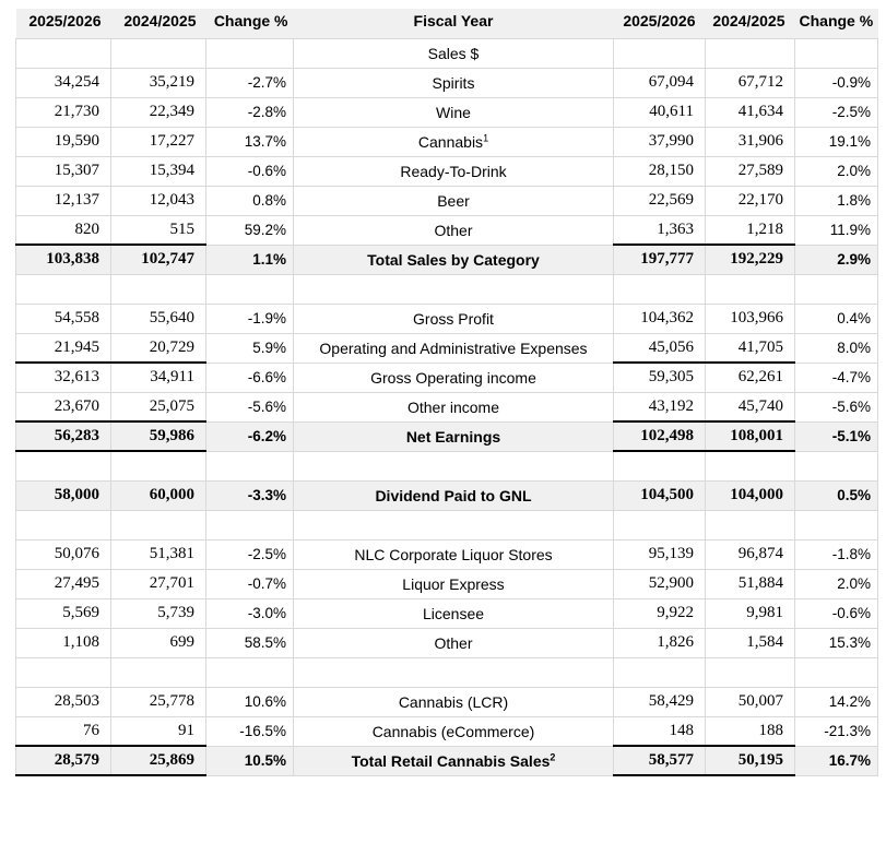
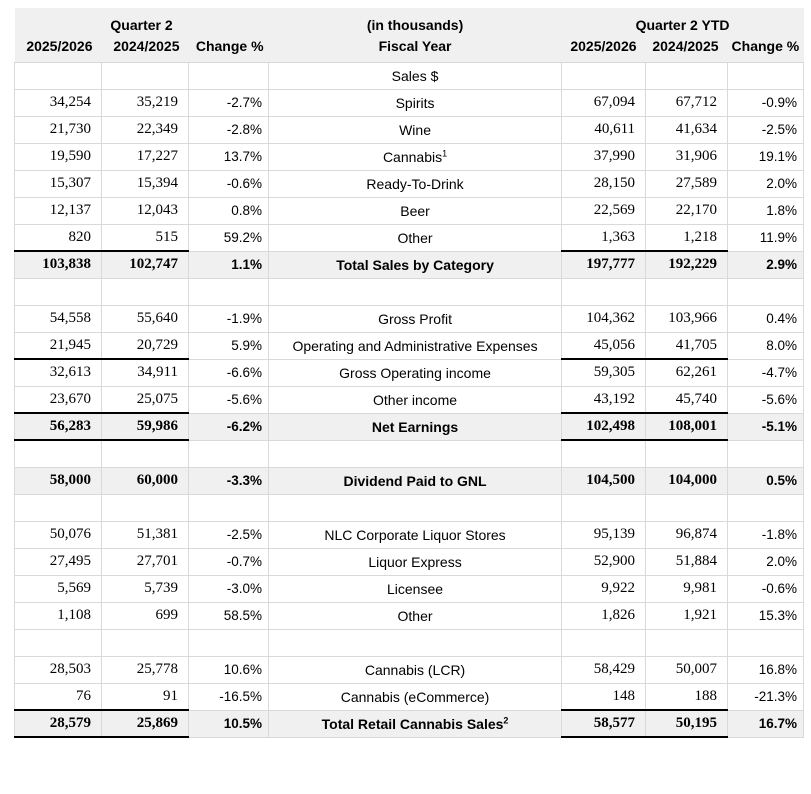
+ Quarter 2	(in thousands)	Quarter 2 YTD
  2025/2026	2024/2025	Change %	Fiscal Year	2025/2026	2024/2025	Change %
  			Sales $
  34,254	35,219	-2.7%	Spirits	67,094	67,712	-0.9%
  21,730	22,349	-2.8%	Wine	40,611	41,634	-2.5%
  19,590	17,227	13.7%	Cannabis1	37,990	31,906	19.1%
  15,307	15,394	-0.6%	Ready-To-Drink	28,150	27,589	2.0%
  12,137	12,043	0.8%	Beer	22,569	22,170	1.8%
  820	515	59.2%	Other	1,363	1,218	11.9%
  103,838	102,747	1.1%	Total Sales by Category	197,777	192,229	2.9%
  54,558	55,640	-1.9%	Gross Profit	104,362	103,966	0.4%
  21,945	20,729	5.9%	Operating and Administrative Expenses	45,056	41,705	8.0%
  32,613	34,911	-6.6%	Gross Operating income	59,305	62,261	-4.7%
  23,670	25,075	-5.6%	Other income	43,192	45,740	-5.6%
  56,283	59,986	-6.2%	Net Earnings	102,498	108,001	-5.1%
  58,000	60,000	-3.3%	Dividend Paid to GNL	104,500	104,000	0.5%
  50,076	51,381	-2.5%	NLC Corporate Liquor Stores	95,139	96,874	-1.8%
  27,495	27,701	-0.7%	Liquor Express	52,900	51,884	2.0%
  5,569	5,739	-3.0%	Licensee	9,922	9,981	-0.6%
- 1,108	699	58.5%	Other	1,826	1,584	15.3%
+ 1,108	699	58.5%	Other	1,826	1,921	15.3%
- 28,503	25,778	10.6%	Cannabis (LCR)	58,429	50,007	14.2%
+ 28,503	25,778	10.6%	Cannabis (LCR)	58,429	50,007	16.8%
  76	91	-16.5%	Cannabis (eCommerce)	148	188	-21.3%
  28,579	25,869	10.5%	Total Retail Cannabis Sales2	58,577	50,195	16.7%
